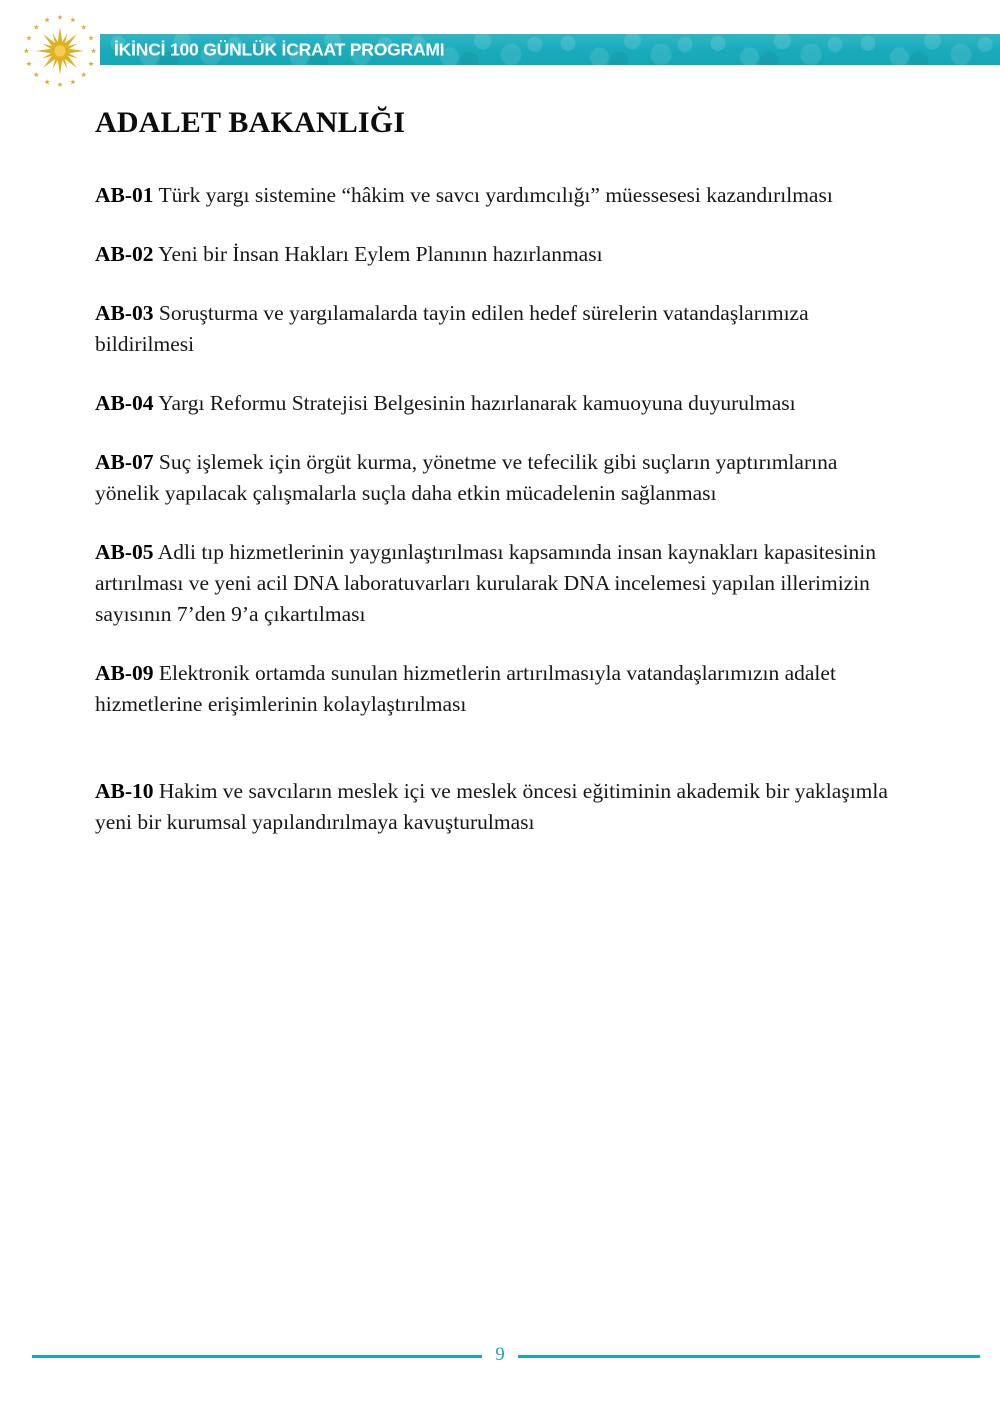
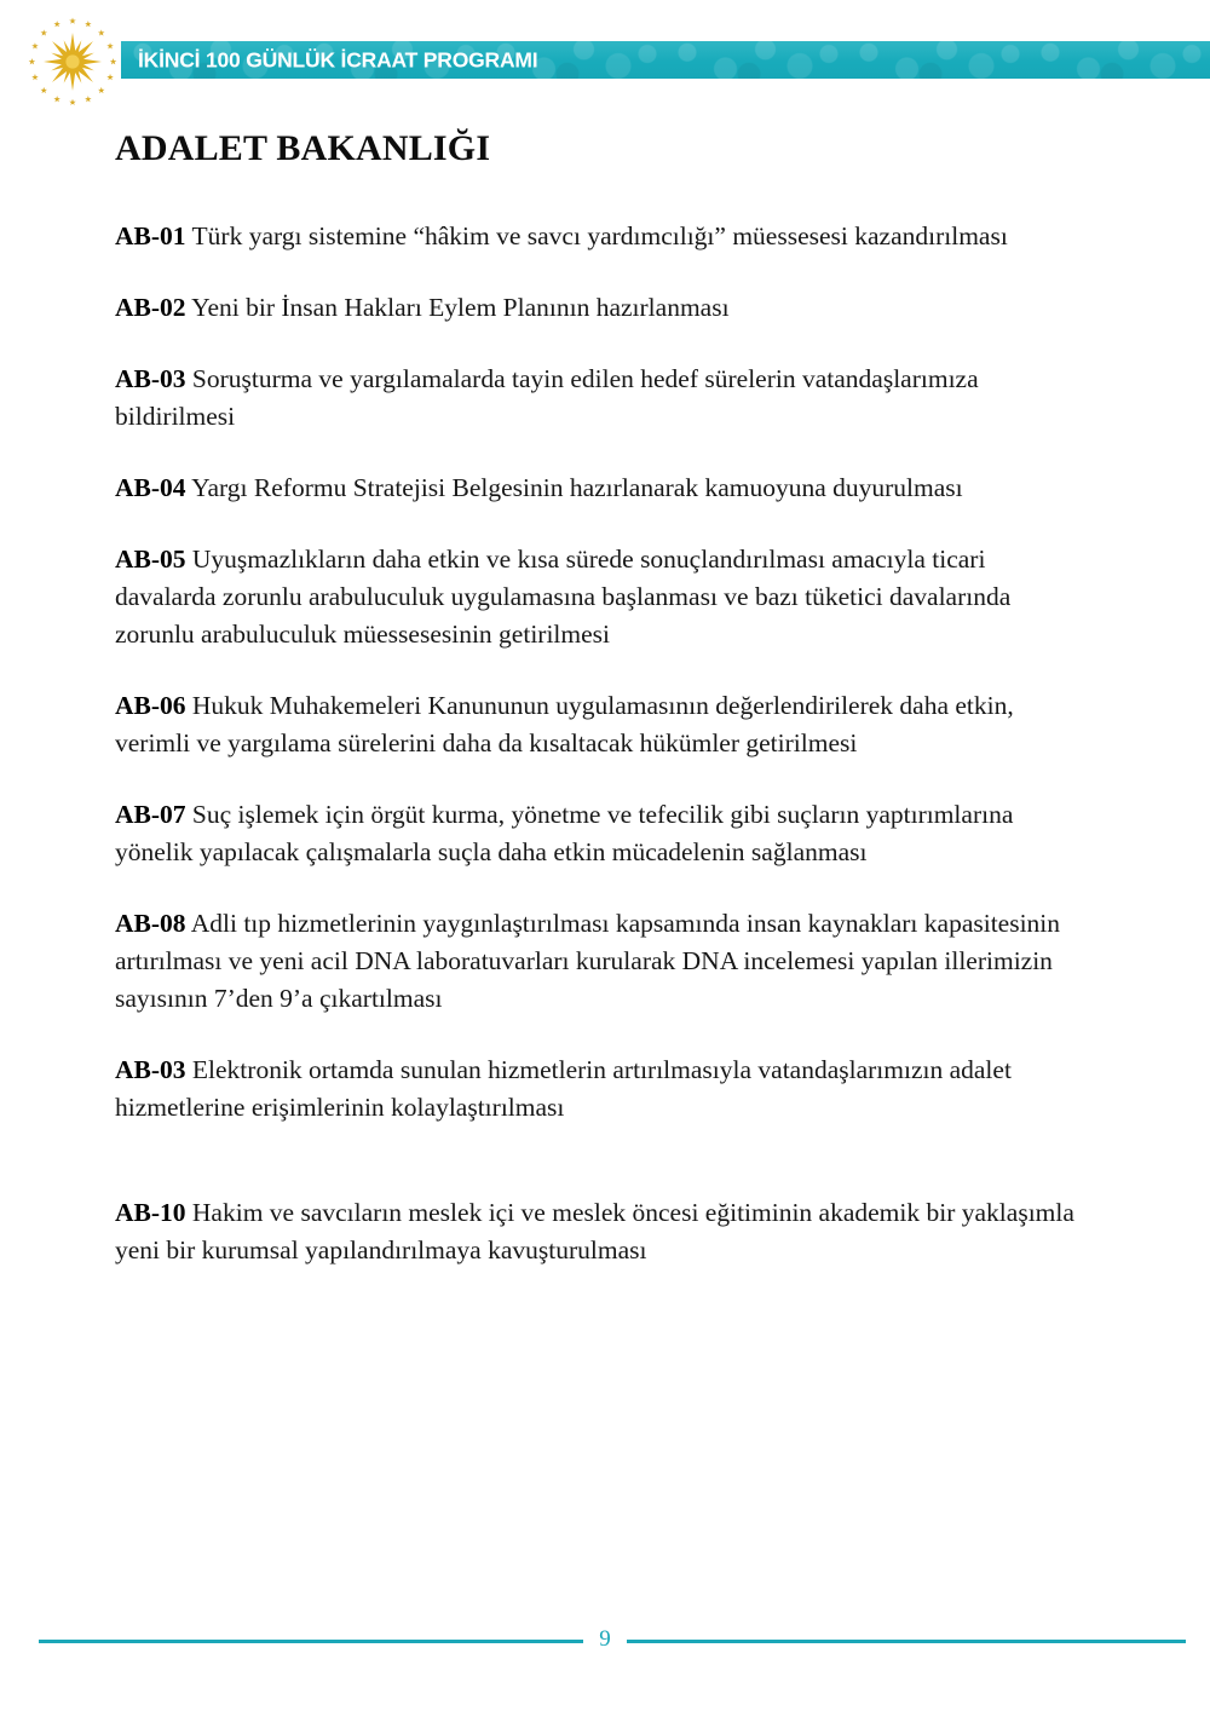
  İKİNCİ 100 GÜNLÜK İCRAAT PROGRAMI
  ADALET BAKANLIĞI
  AB-01 Türk yargı sistemine “hâkim ve savcı yardımcılığı” müessesesi kazandırılması
  AB-02 Yeni bir İnsan Hakları Eylem Planının hazırlanması
  AB-03 Soruşturma ve yargılamalarda tayin edilen hedef sürelerin vatandaşlarımıza bildirilmesi
  AB-04 Yargı Reformu Stratejisi Belgesinin hazırlanarak kamuoyuna duyurulması
+ AB-05 Uyuşmazlıkların daha etkin ve kısa sürede sonuçlandırılması amacıyla ticari davalarda zorunlu arabuluculuk uygulamasına başlanması ve bazı tüketici davalarında zorunlu arabuluculuk müessesesinin getirilmesi
+ AB-06 Hukuk Muhakemeleri Kanununun uygulamasının değerlendirilerek daha etkin, verimli ve yargılama sürelerini daha da kısaltacak hükümler getirilmesi
  AB-07 Suç işlemek için örgüt kurma, yönetme ve tefecilik gibi suçların yaptırımlarına yönelik yapılacak çalışmalarla suçla daha etkin mücadelenin sağlanması
- AB-05 Adli tıp hizmetlerinin yaygınlaştırılması kapsamında insan kaynakları kapasitesinin artırılması ve yeni acil DNA laboratuvarları kurularak DNA incelemesi yapılan illerimizin sayısının 7’den 9’a çıkartılması
+ AB-08 Adli tıp hizmetlerinin yaygınlaştırılması kapsamında insan kaynakları kapasitesinin artırılması ve yeni acil DNA laboratuvarları kurularak DNA incelemesi yapılan illerimizin sayısının 7’den 9’a çıkartılması
- AB-09 Elektronik ortamda sunulan hizmetlerin artırılmasıyla vatandaşlarımızın adalet hizmetlerine erişimlerinin kolaylaştırılması
+ AB-03 Elektronik ortamda sunulan hizmetlerin artırılmasıyla vatandaşlarımızın adalet hizmetlerine erişimlerinin kolaylaştırılması
  AB-10 Hakim ve savcıların meslek içi ve meslek öncesi eğitiminin akademik bir yaklaşımla yeni bir kurumsal yapılandırılmaya kavuşturulması
  9
